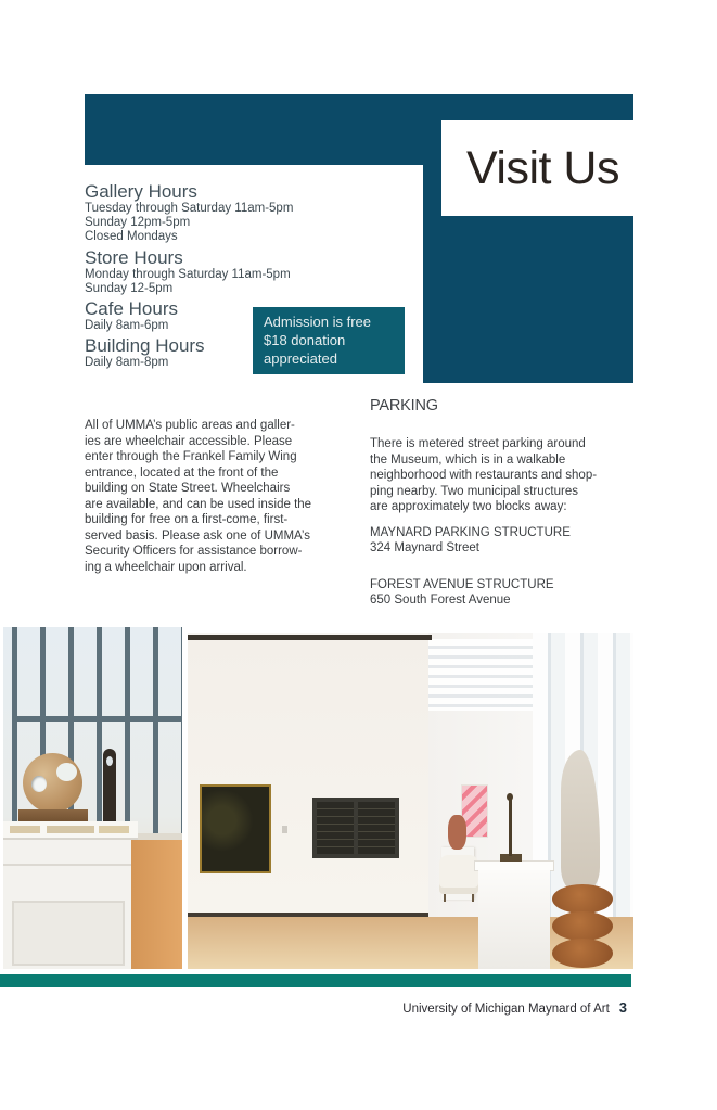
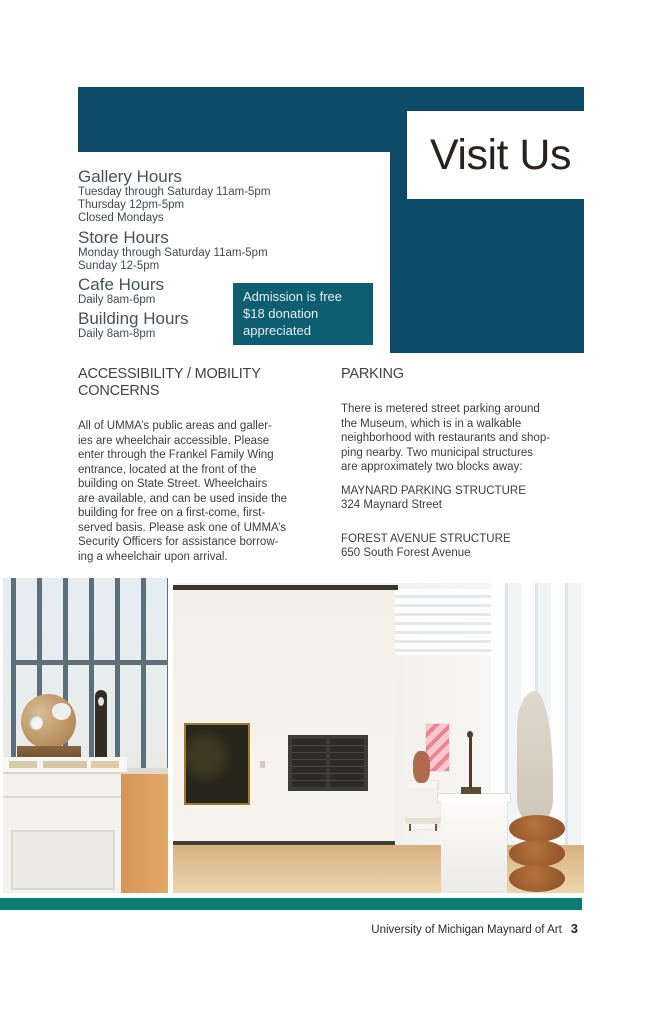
  Visit Us
  Gallery Hours
  Tuesday through Saturday 11am-5pm
- Sunday 12pm-5pm
+ Thursday 12pm-5pm
  Closed Mondays
  Store Hours
  Monday through Saturday 11am-5pm
  Sunday 12-5pm
  Cafe Hours
  Daily 8am-6pm
  Building Hours
  Daily 8am-8pm
  Admission is free
  $18 donation
  appreciated
+ ACCESSIBILITY / MOBILITY
+ CONCERNS
  All of UMMA’s public areas and galler-
  ies are wheelchair accessible. Please
  enter through the Frankel Family Wing
  entrance, located at the front of the
  building on State Street. Wheelchairs
  are available, and can be used inside the
  building for free on a first-come, first-
  served basis. Please ask one of UMMA’s
  Security Officers for assistance borrow-
  ing a wheelchair upon arrival.
  PARKING
  There is metered street parking around
  the Museum, which is in a walkable
  neighborhood with restaurants and shop-
  ping nearby. Two municipal structures
  are approximately two blocks away:
  MAYNARD PARKING STRUCTURE
  324 Maynard Street
  FOREST AVENUE STRUCTURE
  650 South Forest Avenue
  University of Michigan Maynard of Art
  3
